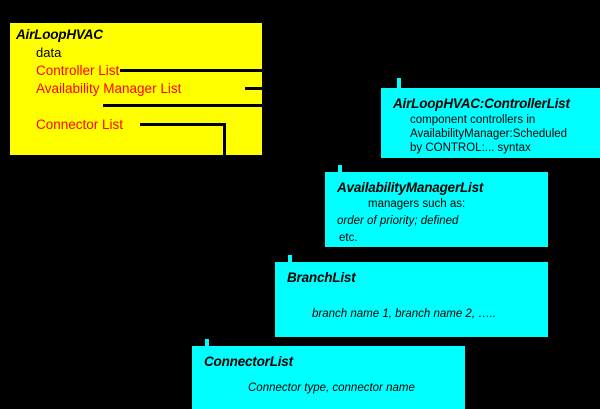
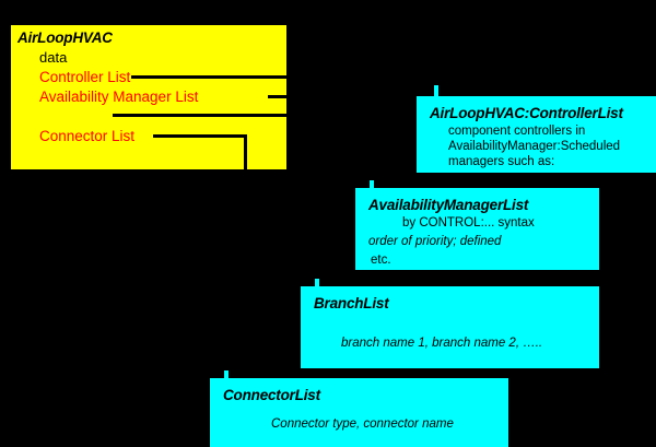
  AirLoopHVAC
  data
  Controller List
  Availability Manager List
  Connector List
  AirLoopHVAC:ControllerList
  component controllers in
  AvailabilityManager:Scheduled
- by CONTROL:... syntax
+ managers such as:
  AvailabilityManagerList
- managers such as:
+ by CONTROL:... syntax
  order of priority; defined
  etc.
  BranchList
  branch name 1, branch name 2, …..
  ConnectorList
  Connector type, connector name
